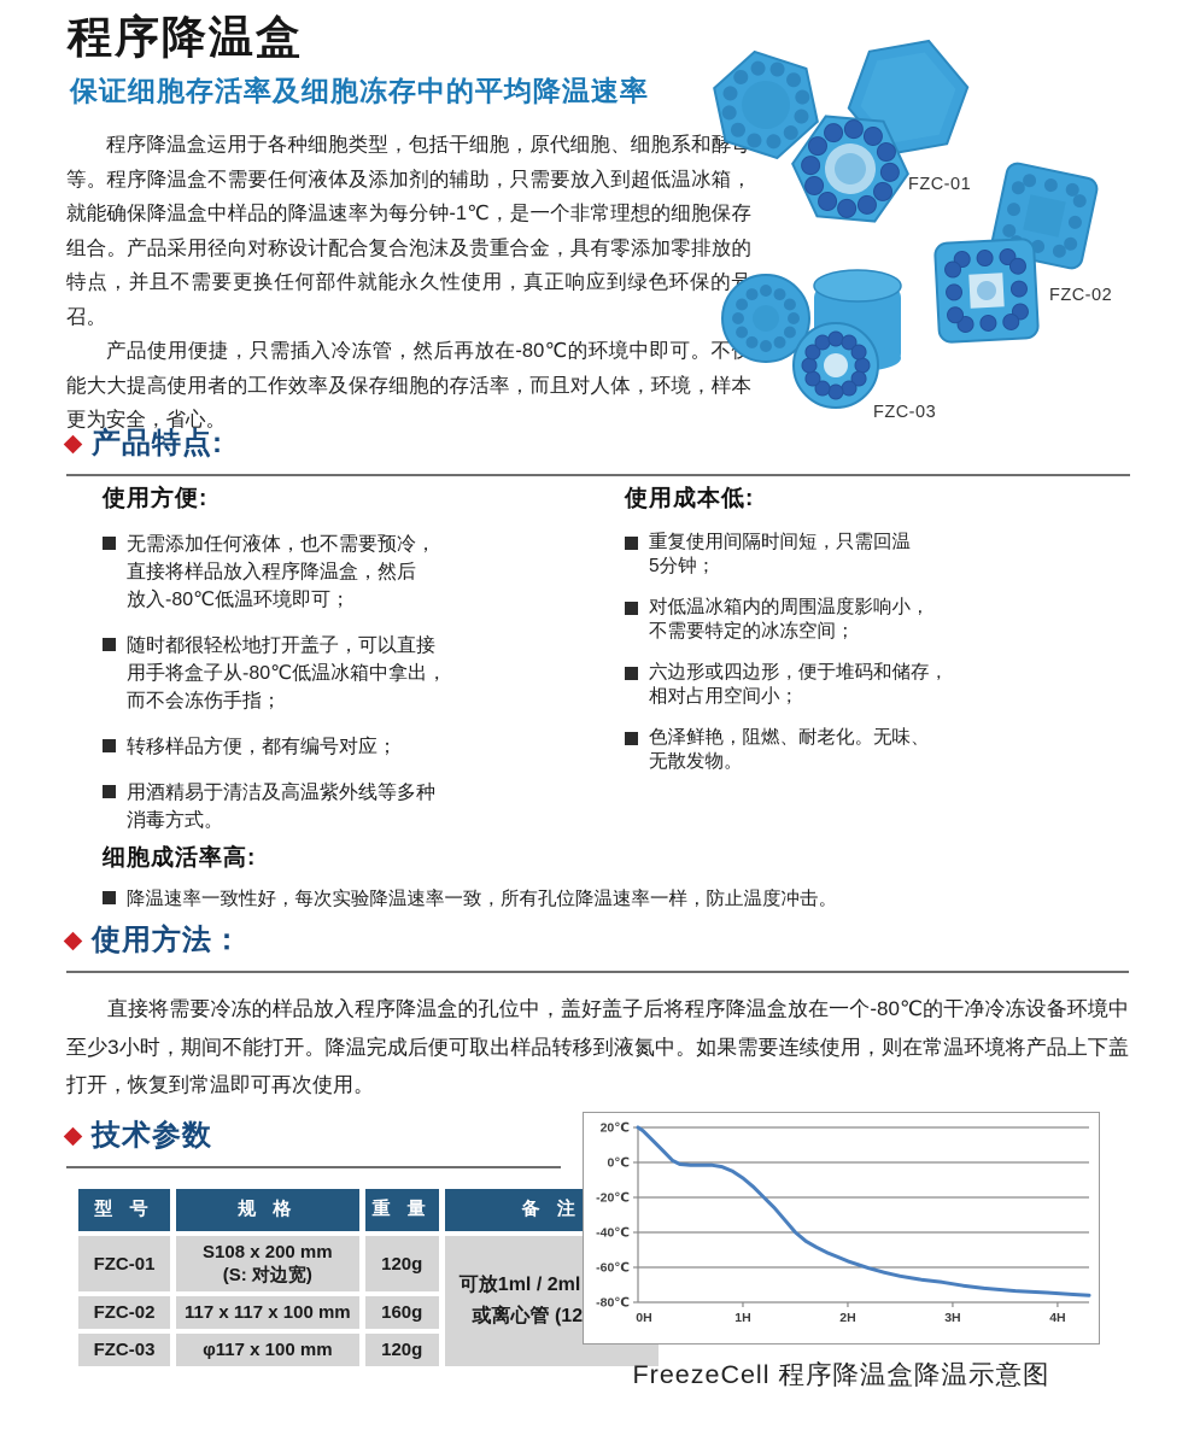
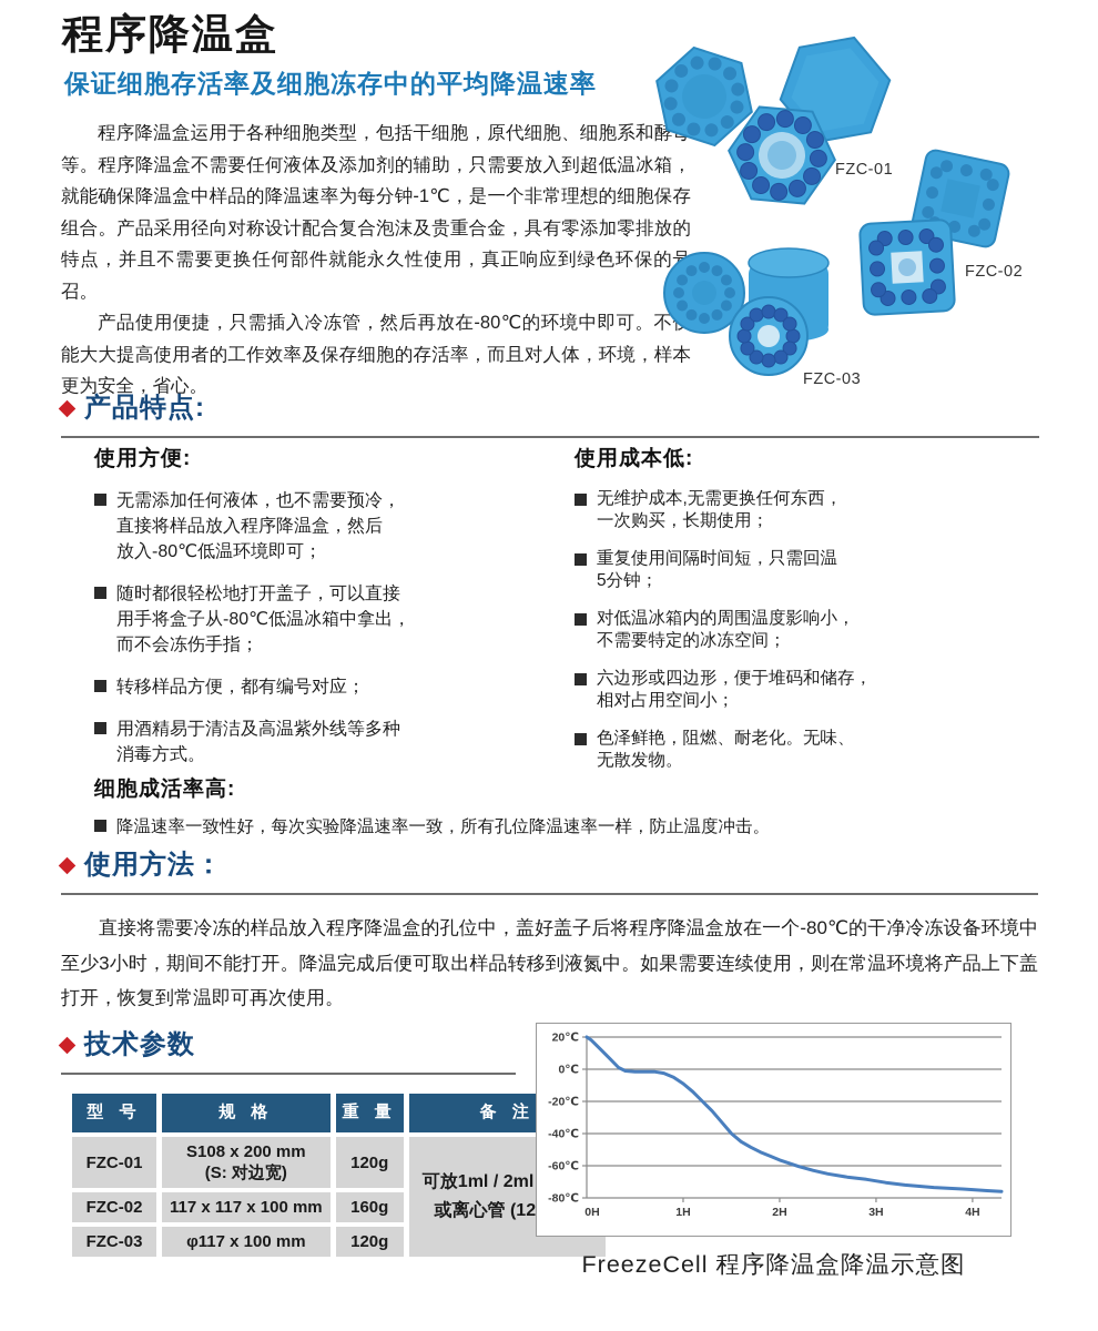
  程序降温盒
  保证细胞存活率及细胞冻存中的平均降温速率
  程序降温盒运用于各种细胞类型，包括干细胞，原代细胞、细胞系和酵等。程序降温盒不需要任何液体及添加剂的辅助，只需要放入到超低温冰箱，就能确保降温盒中样品的降温速率为每分钟-1℃，是一个非常理想的细胞保存组合。产品采用径向对称设计配合复合泡沫及贵重合金，具有零添加零排放的特点，并且不需要更换任何部件就能永久性使用，真正响应到绿色环保的召。
  产品使用便捷，只需插入冷冻管，然后再放在-80℃的环境中即可。不能大大提高使用者的工作效率及保存细胞的存活率，而且对人体，环境，样本更为安全，省心。
  FZC-01
  FZC-02
  FZC-03
  产品特点:
  使用方便:
  无需添加任何液体，也不需要预冷，
  直接将样品放入程序降温盒，然后
  放入-80℃低温环境即可；
  随时都很轻松地打开盖子，可以直接
  用手将盒子从-80℃低温冰箱中拿出，
  而不会冻伤手指；
  转移样品方便，都有编号对应；
  用酒精易于清洁及高温紫外线等多种
  消毒方式。
  使用成本低:
+ 无维护成本,无需更换任何东西，
+ 一次购买，长期使用；
  重复使用间隔时间短，只需回温
  5分钟；
  对低温冰箱内的周围温度影响小，
  不需要特定的冰冻空间；
  六边形或四边形，便于堆码和储存，
  相对占用空间小；
  色泽鲜艳，阻燃、耐老化。无味、
  无散发物。
  细胞成活率高:
  降温速率一致性好，每次实验降温速率一致，所有孔位降温速率一样，防止温度冲击。
  使用方法：
  直接将需要冷冻的样品放入程序降温盒的孔位中，盖好盖子后将程序降温盒放在一个-80℃的干净冷冻设备环境中至少3小时，期间不能打开。降温完成后便可取出样品转移到液氮中。如果需要连续使用，则在常温环境将产品上下盖打开，恢复到常温即可再次使用。
  技术参数
  型 号	规 格	重 量	备 注
  FZC-01	S108 x 200 mm (S: 对边宽)	120g	可放1ml / 2ml 或离心管 (12
  FZC-02	117 x 117 x 100 mm	160g
  FZC-03	φ117 x 100 mm	120g
  20℃
  0℃
  -20℃
  -40℃
  -60℃
  -80℃
  0H
  1H
  2H
  3H
  4H
  FreezeCell 程序降温盒降温示意图
